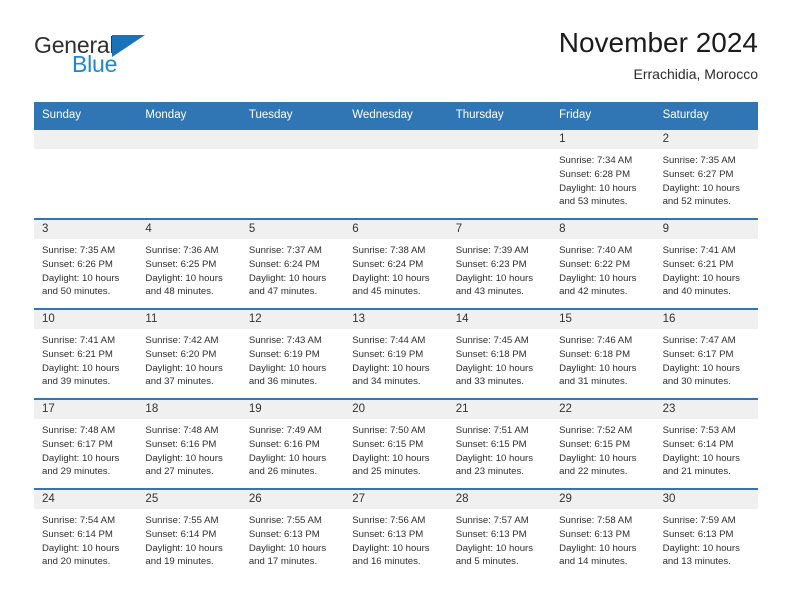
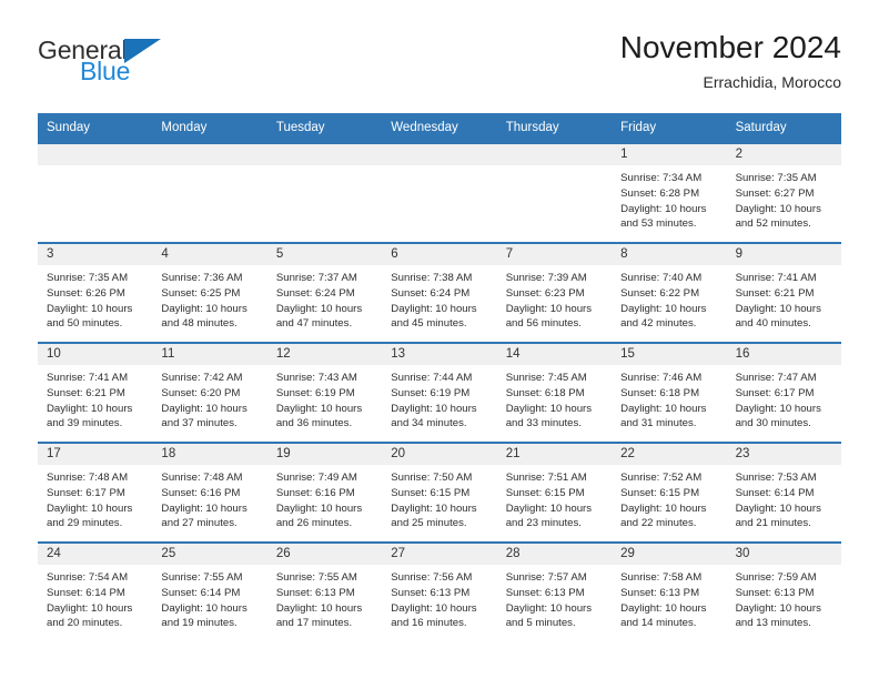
  General
  Blue
  November 2024
  Errachidia, Morocco
  Sunday
  Monday
  Tuesday
  Wednesday
  Thursday
  Friday
  Saturday
  1
  Sunrise: 7:34 AM
  Sunset: 6:28 PM
  Daylight: 10 hours
  and 53 minutes.
  2
  Sunrise: 7:35 AM
  Sunset: 6:27 PM
  Daylight: 10 hours
  and 52 minutes.
  3
  Sunrise: 7:35 AM
  Sunset: 6:26 PM
  Daylight: 10 hours
  and 50 minutes.
  4
  Sunrise: 7:36 AM
  Sunset: 6:25 PM
  Daylight: 10 hours
  and 48 minutes.
  5
  Sunrise: 7:37 AM
  Sunset: 6:24 PM
  Daylight: 10 hours
  and 47 minutes.
  6
  Sunrise: 7:38 AM
  Sunset: 6:24 PM
  Daylight: 10 hours
  and 45 minutes.
  7
  Sunrise: 7:39 AM
  Sunset: 6:23 PM
  Daylight: 10 hours
- and 43 minutes.
+ and 56 minutes.
  8
  Sunrise: 7:40 AM
  Sunset: 6:22 PM
  Daylight: 10 hours
  and 42 minutes.
  9
  Sunrise: 7:41 AM
  Sunset: 6:21 PM
  Daylight: 10 hours
  and 40 minutes.
  10
  Sunrise: 7:41 AM
  Sunset: 6:21 PM
  Daylight: 10 hours
  and 39 minutes.
  11
  Sunrise: 7:42 AM
  Sunset: 6:20 PM
  Daylight: 10 hours
  and 37 minutes.
  12
  Sunrise: 7:43 AM
  Sunset: 6:19 PM
  Daylight: 10 hours
  and 36 minutes.
  13
  Sunrise: 7:44 AM
  Sunset: 6:19 PM
  Daylight: 10 hours
  and 34 minutes.
  14
  Sunrise: 7:45 AM
  Sunset: 6:18 PM
  Daylight: 10 hours
  and 33 minutes.
  15
  Sunrise: 7:46 AM
  Sunset: 6:18 PM
  Daylight: 10 hours
  and 31 minutes.
  16
  Sunrise: 7:47 AM
  Sunset: 6:17 PM
  Daylight: 10 hours
  and 30 minutes.
  17
  Sunrise: 7:48 AM
  Sunset: 6:17 PM
  Daylight: 10 hours
  and 29 minutes.
  18
  Sunrise: 7:48 AM
  Sunset: 6:16 PM
  Daylight: 10 hours
  and 27 minutes.
  19
  Sunrise: 7:49 AM
  Sunset: 6:16 PM
  Daylight: 10 hours
  and 26 minutes.
  20
  Sunrise: 7:50 AM
  Sunset: 6:15 PM
  Daylight: 10 hours
  and 25 minutes.
  21
  Sunrise: 7:51 AM
  Sunset: 6:15 PM
  Daylight: 10 hours
  and 23 minutes.
  22
  Sunrise: 7:52 AM
  Sunset: 6:15 PM
  Daylight: 10 hours
  and 22 minutes.
  23
  Sunrise: 7:53 AM
  Sunset: 6:14 PM
  Daylight: 10 hours
  and 21 minutes.
  24
  Sunrise: 7:54 AM
  Sunset: 6:14 PM
  Daylight: 10 hours
  and 20 minutes.
  25
  Sunrise: 7:55 AM
  Sunset: 6:14 PM
  Daylight: 10 hours
  and 19 minutes.
  26
  Sunrise: 7:55 AM
  Sunset: 6:13 PM
  Daylight: 10 hours
  and 17 minutes.
  27
  Sunrise: 7:56 AM
  Sunset: 6:13 PM
  Daylight: 10 hours
  and 16 minutes.
  28
  Sunrise: 7:57 AM
  Sunset: 6:13 PM
  Daylight: 10 hours
  and 5 minutes.
  29
  Sunrise: 7:58 AM
  Sunset: 6:13 PM
  Daylight: 10 hours
  and 14 minutes.
  30
  Sunrise: 7:59 AM
  Sunset: 6:13 PM
  Daylight: 10 hours
  and 13 minutes.
